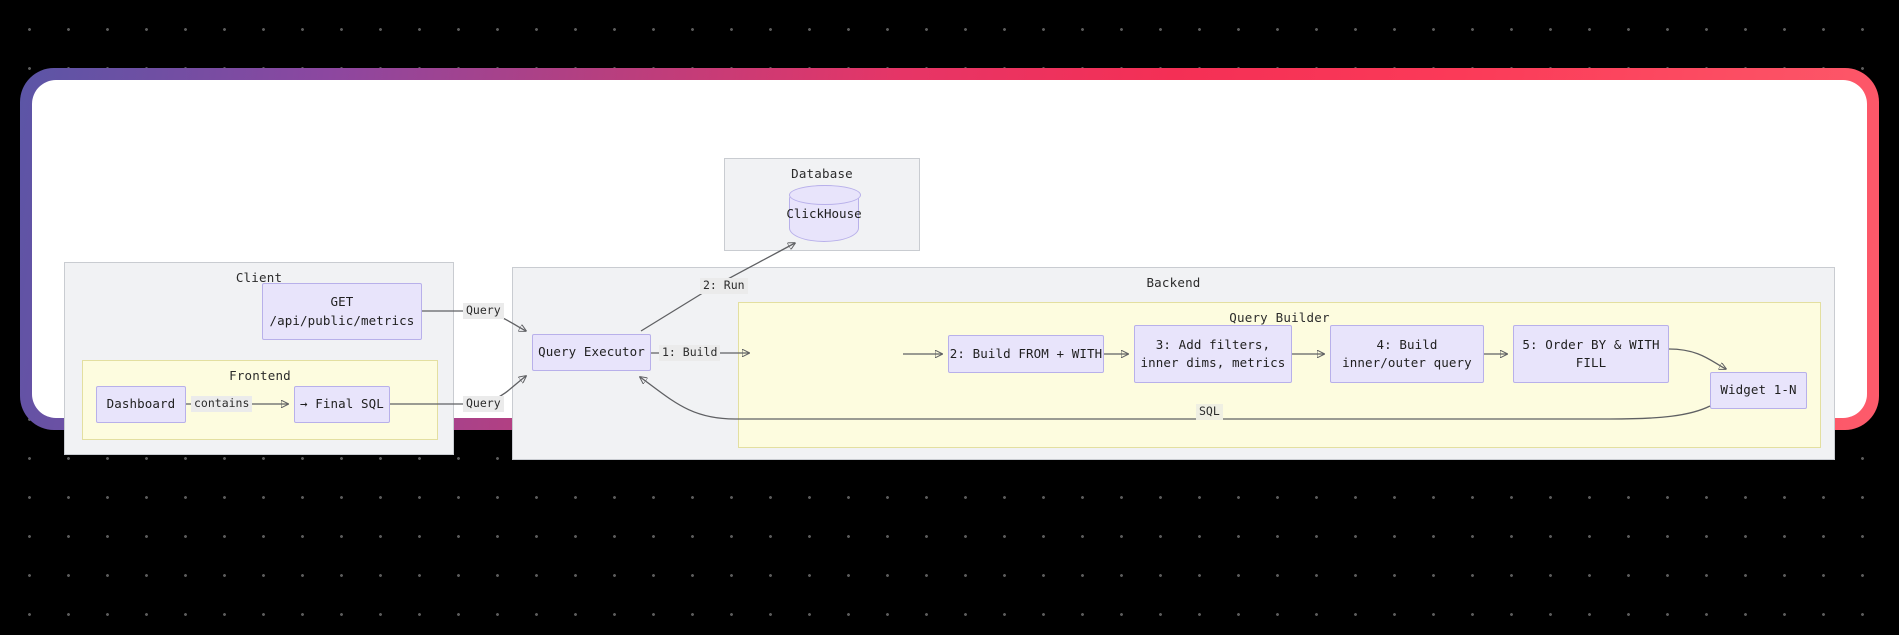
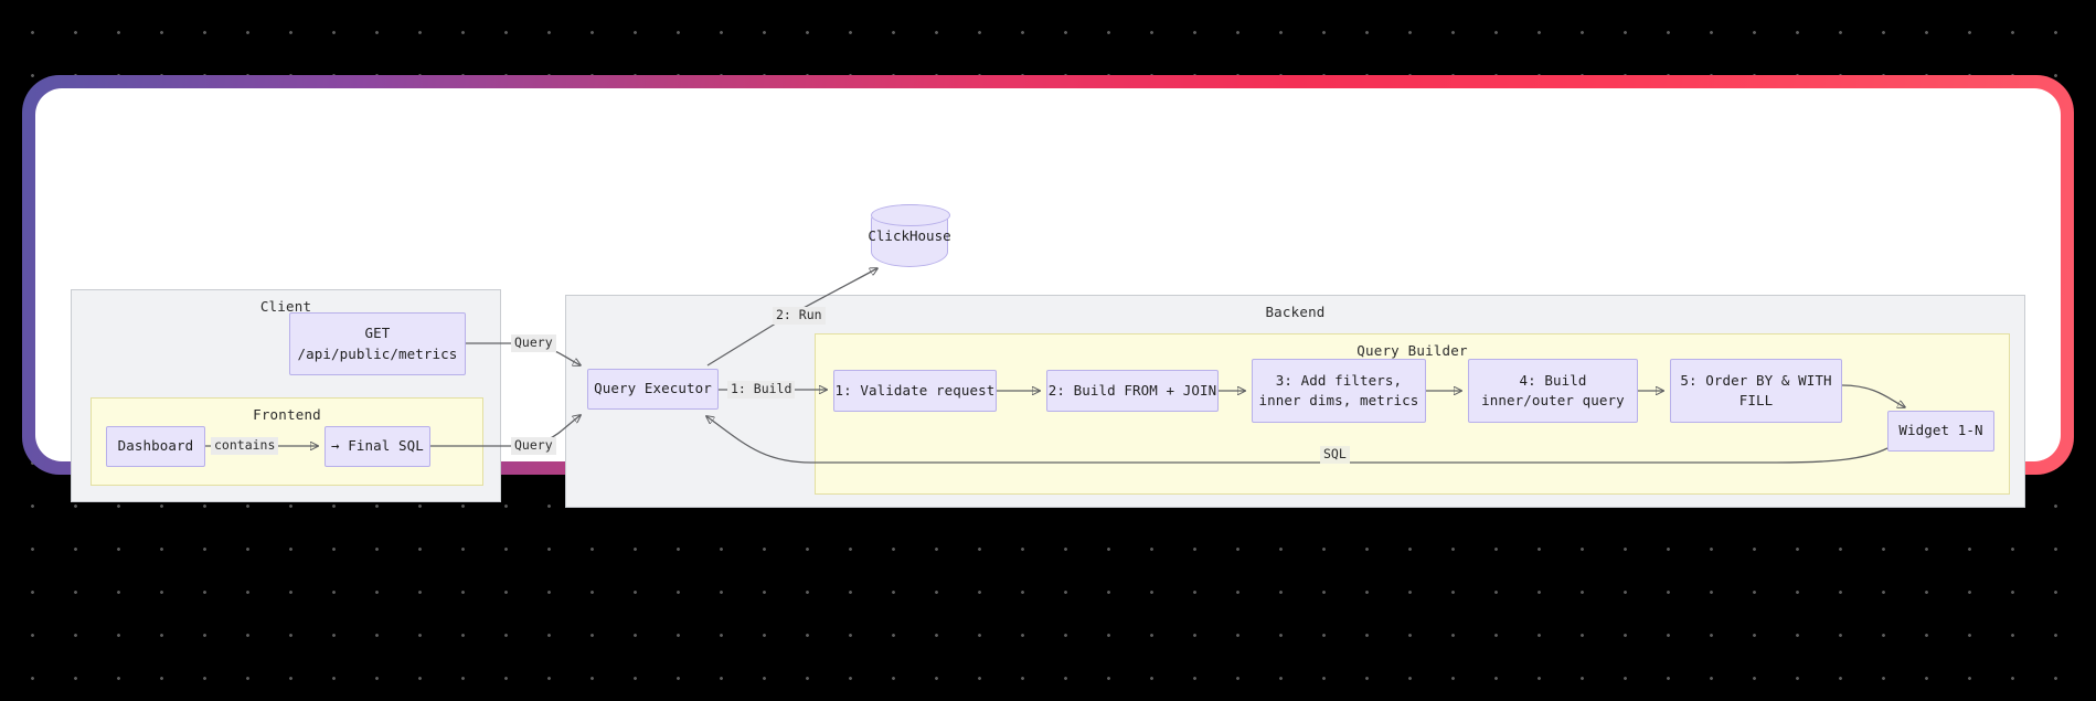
- Database
  ClickHouse
  Client
  GET
  /api/public/metrics
  Frontend
  Dashboard
  → Final SQL
  Backend
  Query Executor
  Query Builder
+ 1: Validate request
- 2: Build FROM + WITH
+ 2: Build FROM + JOIN
  3: Add filters,
  inner dims, metrics
  4: Build
  inner/outer query
  5: Order BY & WITH
  FILL
  Widget 1-N
  contains
  Query
  Query
  1: Build
  2: Run
  SQL
